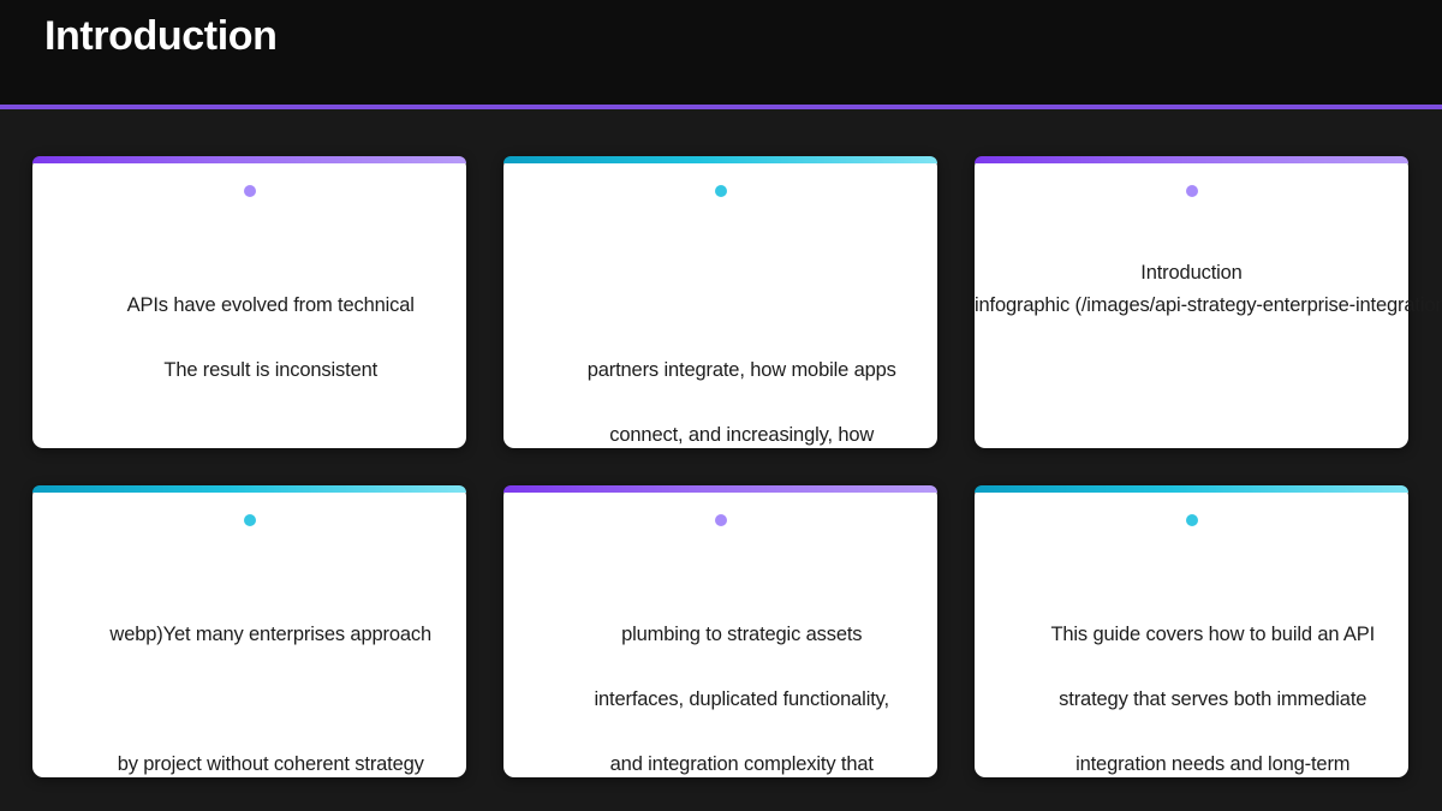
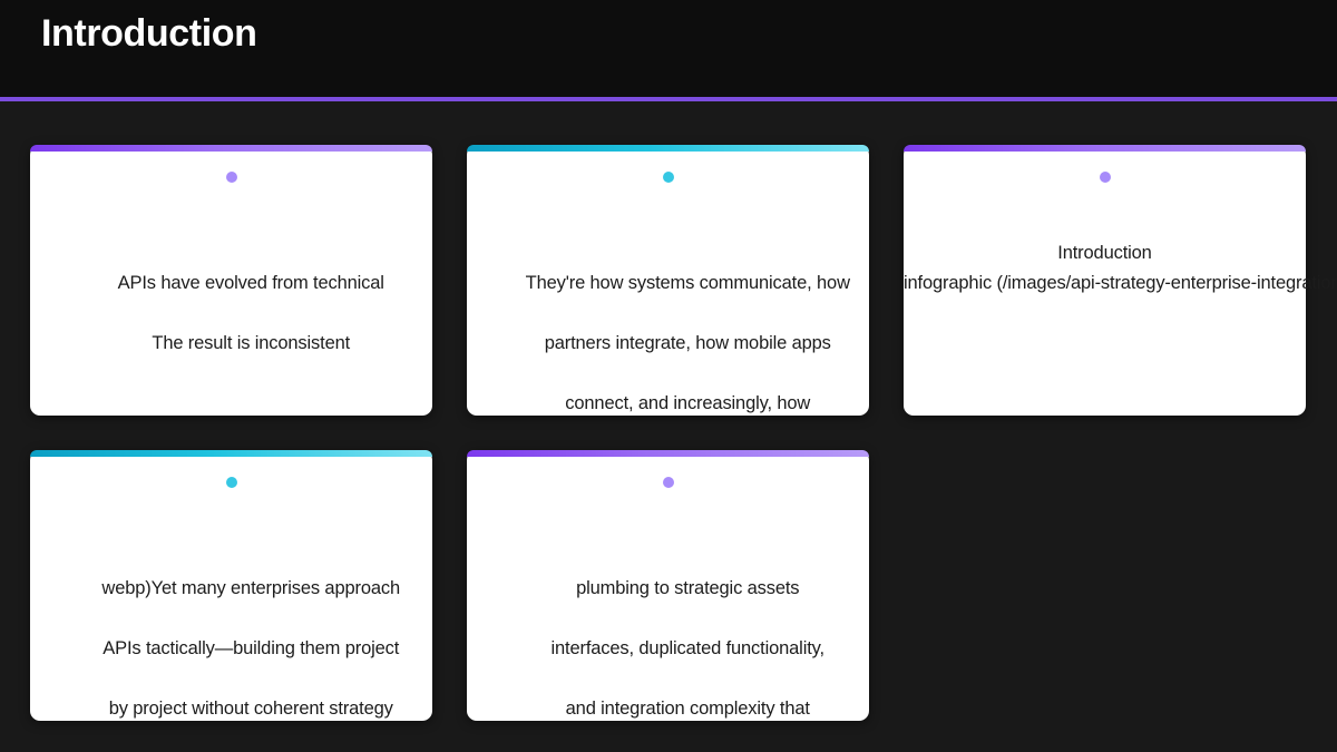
  Introduction
  APIs have evolved from technical
  The result is inconsistent
+ They're how systems communicate, how
  partners integrate, how mobile apps
  connect, and increasingly, how
  Introduction
  infographic (/images/api-strategy-enterprise-integration
  webp)Yet many enterprises approach
+ APIs tactically—building them project
  by project without coherent strategy
  plumbing to strategic assets
  interfaces, duplicated functionality,
  and integration complexity that
- This guide covers how to build an API
- strategy that serves both immediate
- integration needs and long-term
